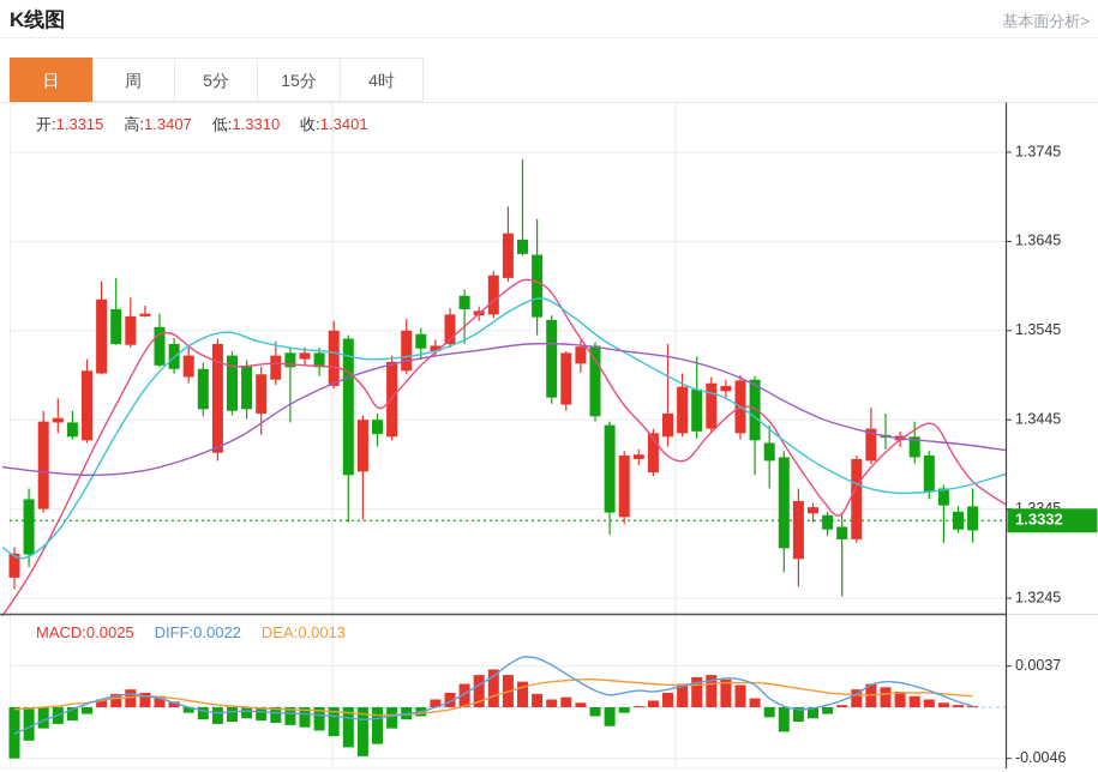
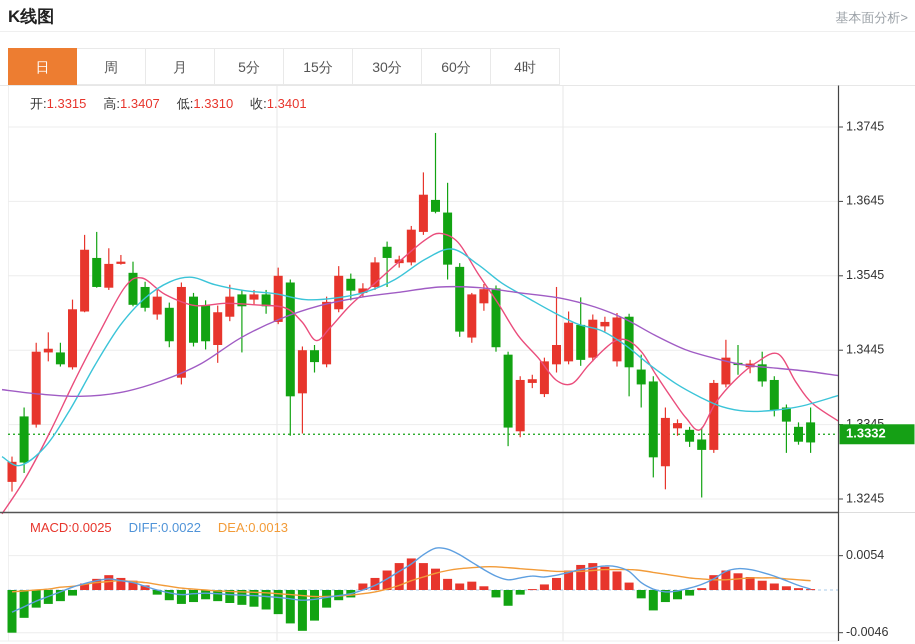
  K线图
  基本面分析>
  日
  周
+ 月
  5分
  15分
+ 30分
+ 60分
  4时
  1.3745
  1.3645
  1.3545
  1.3445
  1.3345
  1.3245
  1.3332
- 0.0037
+ 0.0054
  -0.0046
  开:1.3315 高:1.3407 低:1.3310 收:1.3401
  MACD:0.0025 DIFF:0.0022 DEA:0.0013
